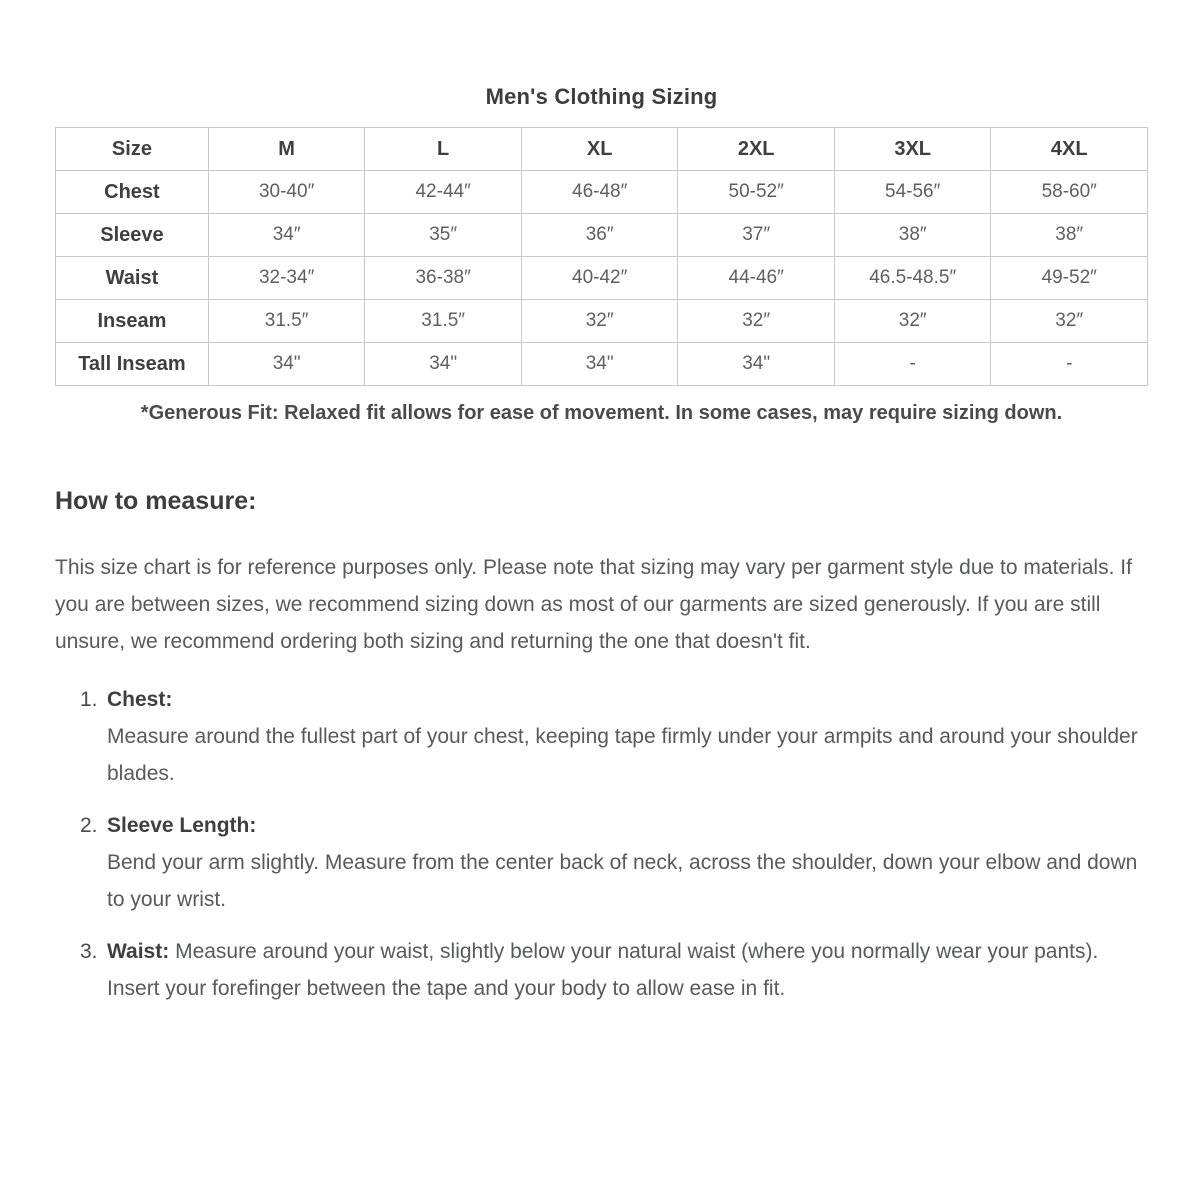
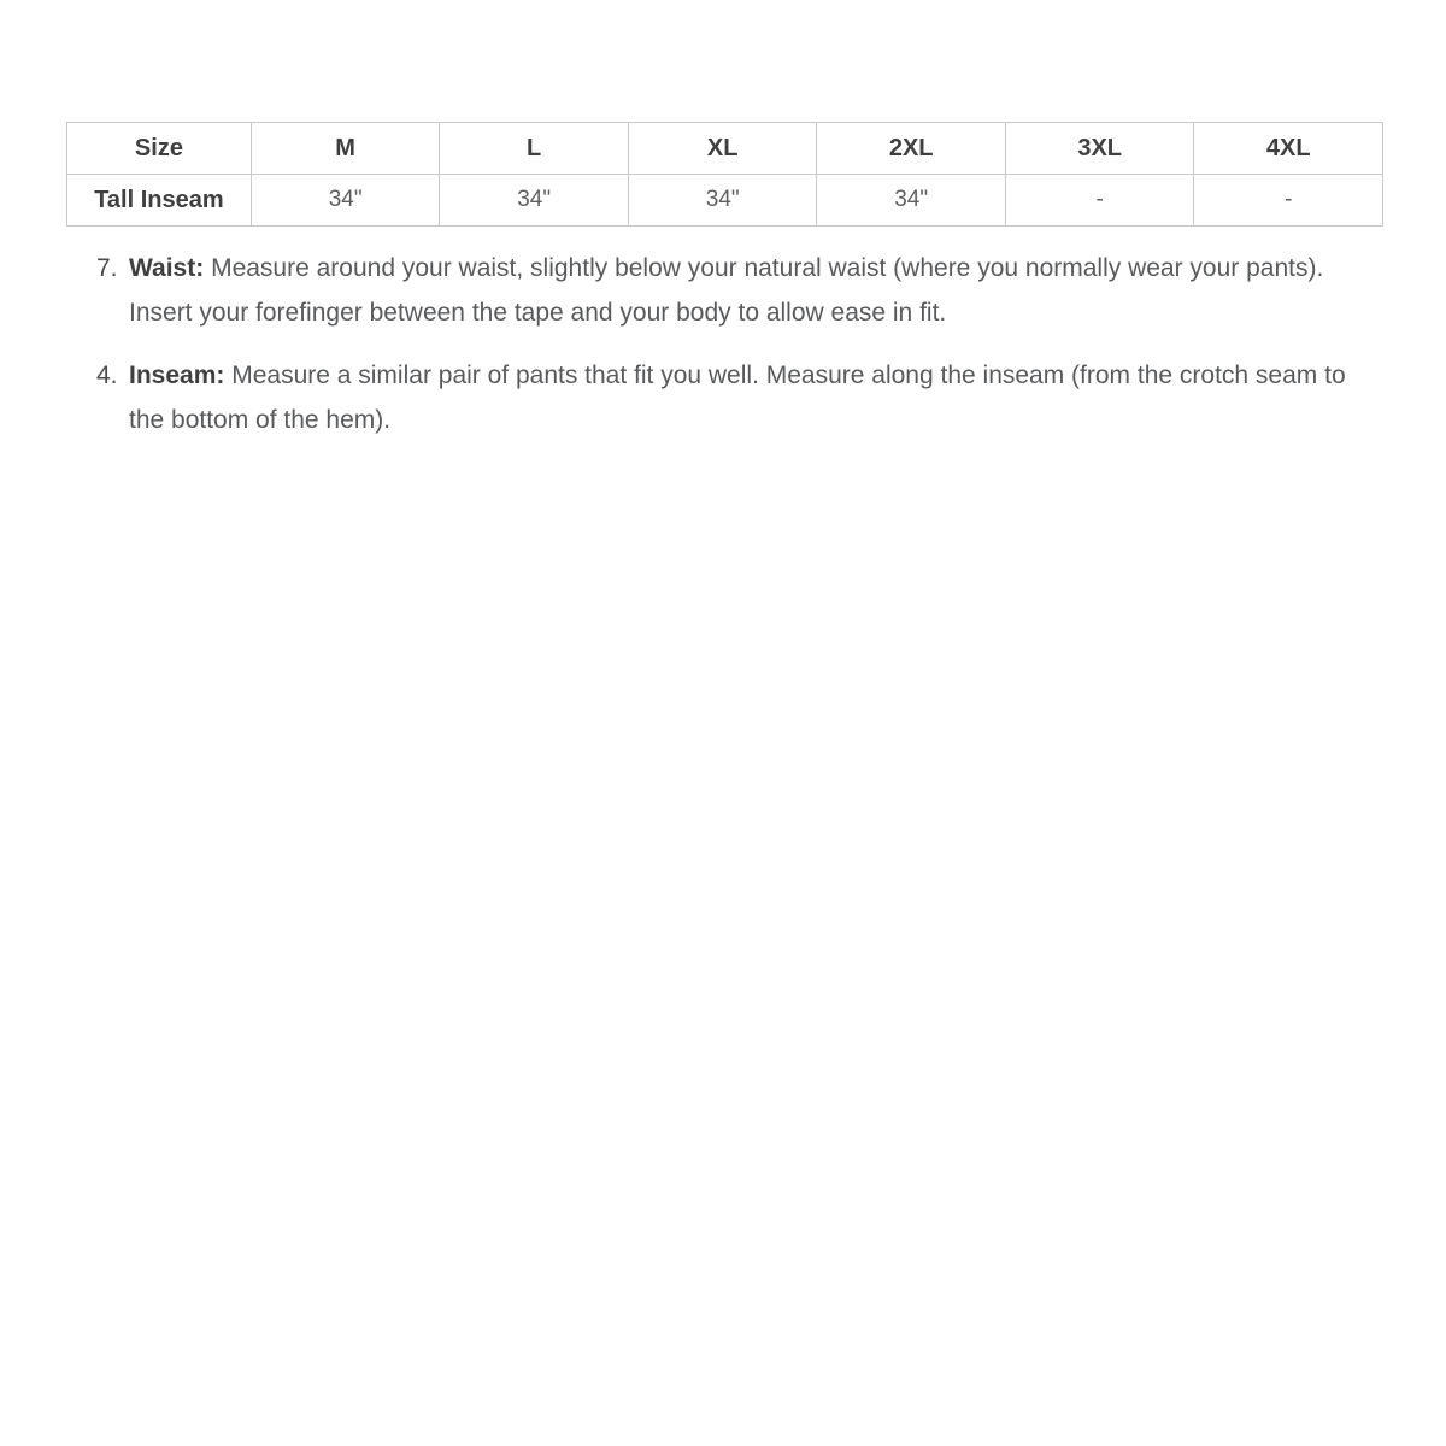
- Men's Clothing Sizing
  Size	M	L	XL	2XL	3XL	4XL
- Chest	30-40″	42-44″	46-48″	50-52″	54-56″	58-60″
- Sleeve	34″	35″	36″	37″	38″	38″
- Waist	32-34″	36-38″	40-42″	44-46″	46.5-48.5″	49-52″
- Inseam	31.5″	31.5″	32″	32″	32″	32″
  Tall Inseam	34"	34"	34"	34"	-	-
- *Generous Fit: Relaxed fit allows for ease of movement. In some cases, may require sizing down.
- How to measure:
- This size chart is for reference purposes only. Please note that sizing may vary per garment style due to materials. If you are between sizes, we recommend sizing down as most of our garments are sized generously. If you are still unsure, we recommend ordering both sizing and returning the one that doesn't fit.
- 1.
- Chest:
- Measure around the fullest part of your chest, keeping tape firmly under your armpits and around your shoulder blades.
- 2.
- Sleeve Length:
- Bend your arm slightly. Measure from the center back of neck, across the shoulder, down your elbow and down to your wrist.
- 3.
+ 7.
  Waist: Measure around your waist, slightly below your natural waist (where you normally wear your pants). Insert your forefinger between the tape and your body to allow ease in fit.
+ 4.
+ Inseam: Measure a similar pair of pants that fit you well. Measure along the inseam (from the crotch seam to the bottom of the hem).
